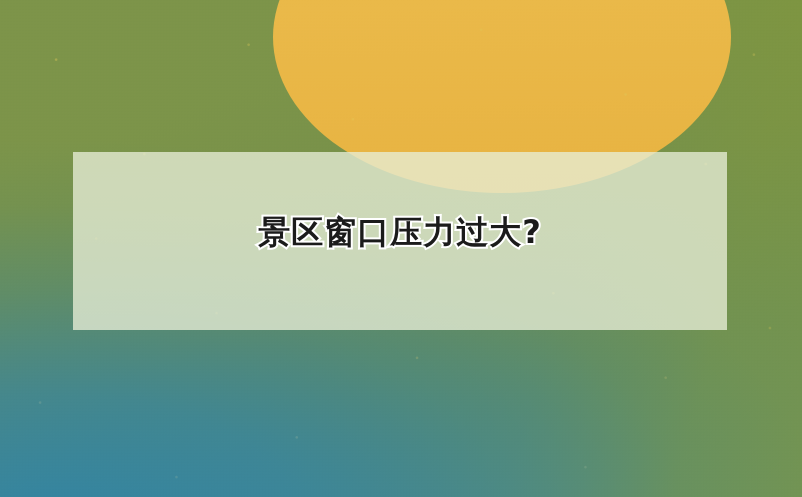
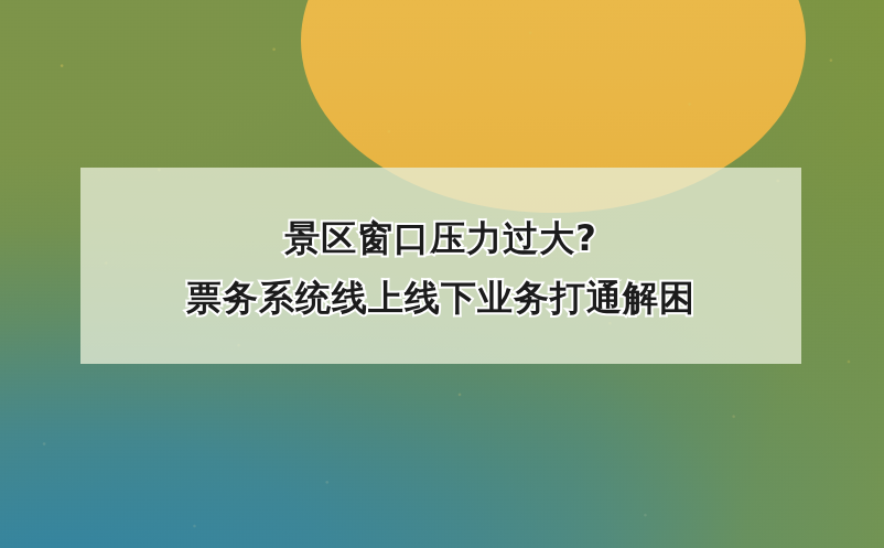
  景区窗口压力过大?
+ 票务系统线上线下业务打通解困
